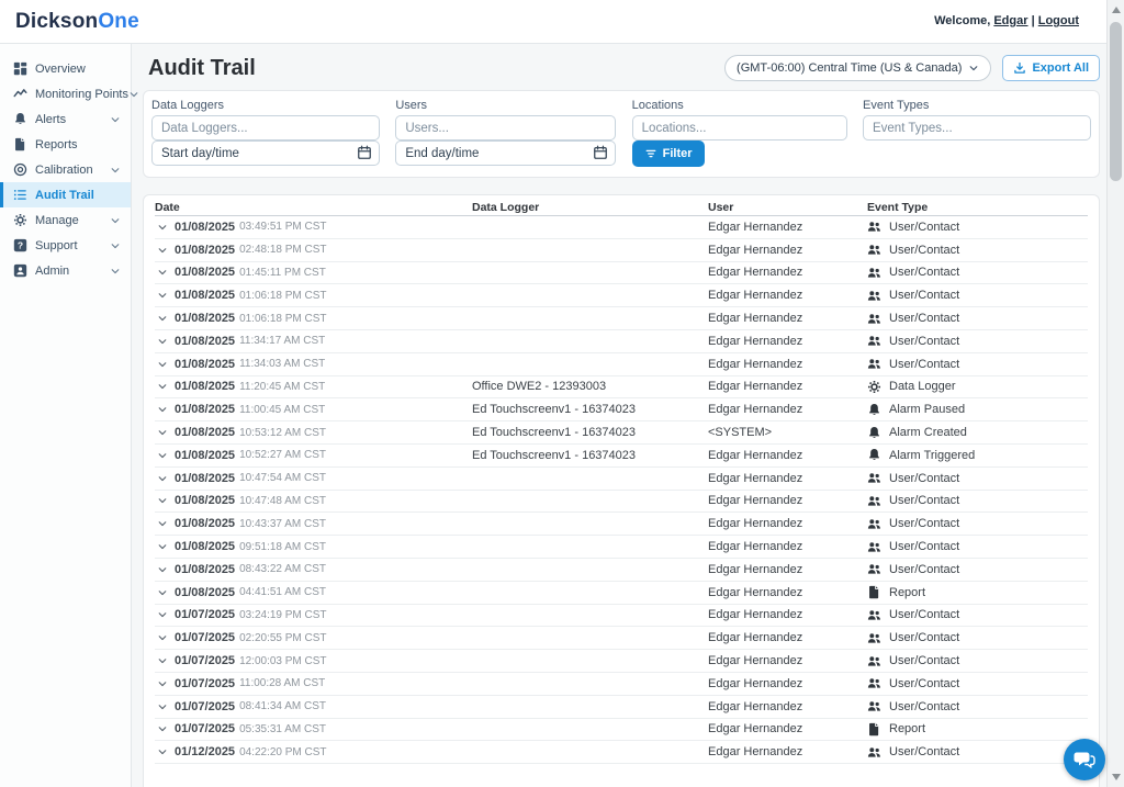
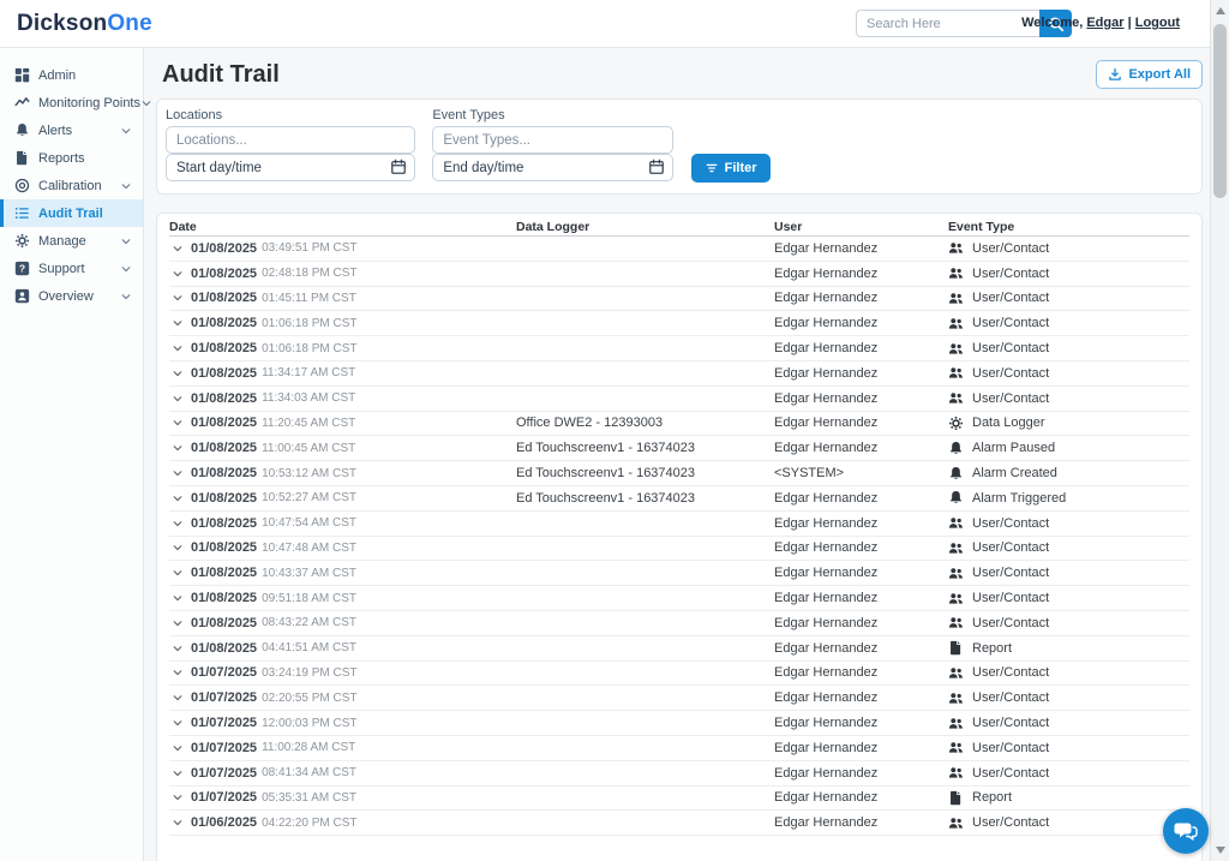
  DicksonOne
+ Search Here
  Welcome, Edgar | Logout
- Overview
+ Admin
  Monitoring Points
  Alerts
  Reports
  Calibration
  Audit Trail
  Manage
  ?
  Support
- Admin
+ Overview
  Audit Trail
- (GMT-06:00) Central Time (US & Canada)
  Export All
- Data Loggers
- Data Loggers...
- Users
- Users...
  Locations
  Locations...
  Event Types
  Event Types...
  Start day/time
  End day/time
  Filter
  Date
  Data Logger
  User
  Event Type
  01/08/2025
  03:49:51 PM CST
  Edgar Hernandez
  User/Contact
  01/08/2025
  02:48:18 PM CST
  Edgar Hernandez
  User/Contact
  01/08/2025
  01:45:11 PM CST
  Edgar Hernandez
  User/Contact
  01/08/2025
  01:06:18 PM CST
  Edgar Hernandez
  User/Contact
  01/08/2025
  01:06:18 PM CST
  Edgar Hernandez
  User/Contact
  01/08/2025
  11:34:17 AM CST
  Edgar Hernandez
  User/Contact
  01/08/2025
  11:34:03 AM CST
  Edgar Hernandez
  User/Contact
  01/08/2025
  11:20:45 AM CST
  Office DWE2 - 12393003
  Edgar Hernandez
  Data Logger
  01/08/2025
  11:00:45 AM CST
  Ed Touchscreenv1 - 16374023
  Edgar Hernandez
  Alarm Paused
  01/08/2025
  10:53:12 AM CST
  Ed Touchscreenv1 - 16374023
  <SYSTEM>
  Alarm Created
  01/08/2025
  10:52:27 AM CST
  Ed Touchscreenv1 - 16374023
  Edgar Hernandez
  Alarm Triggered
  01/08/2025
  10:47:54 AM CST
  Edgar Hernandez
  User/Contact
  01/08/2025
  10:47:48 AM CST
  Edgar Hernandez
  User/Contact
  01/08/2025
  10:43:37 AM CST
  Edgar Hernandez
  User/Contact
  01/08/2025
  09:51:18 AM CST
  Edgar Hernandez
  User/Contact
  01/08/2025
  08:43:22 AM CST
  Edgar Hernandez
  User/Contact
  01/08/2025
  04:41:51 AM CST
  Edgar Hernandez
  Report
  01/07/2025
  03:24:19 PM CST
  Edgar Hernandez
  User/Contact
  01/07/2025
  02:20:55 PM CST
  Edgar Hernandez
  User/Contact
  01/07/2025
  12:00:03 PM CST
  Edgar Hernandez
  User/Contact
  01/07/2025
  11:00:28 AM CST
  Edgar Hernandez
  User/Contact
  01/07/2025
  08:41:34 AM CST
  Edgar Hernandez
  User/Contact
  01/07/2025
  05:35:31 AM CST
  Edgar Hernandez
  Report
- 01/12/2025
+ 01/06/2025
  04:22:20 PM CST
  Edgar Hernandez
  User/Contact
